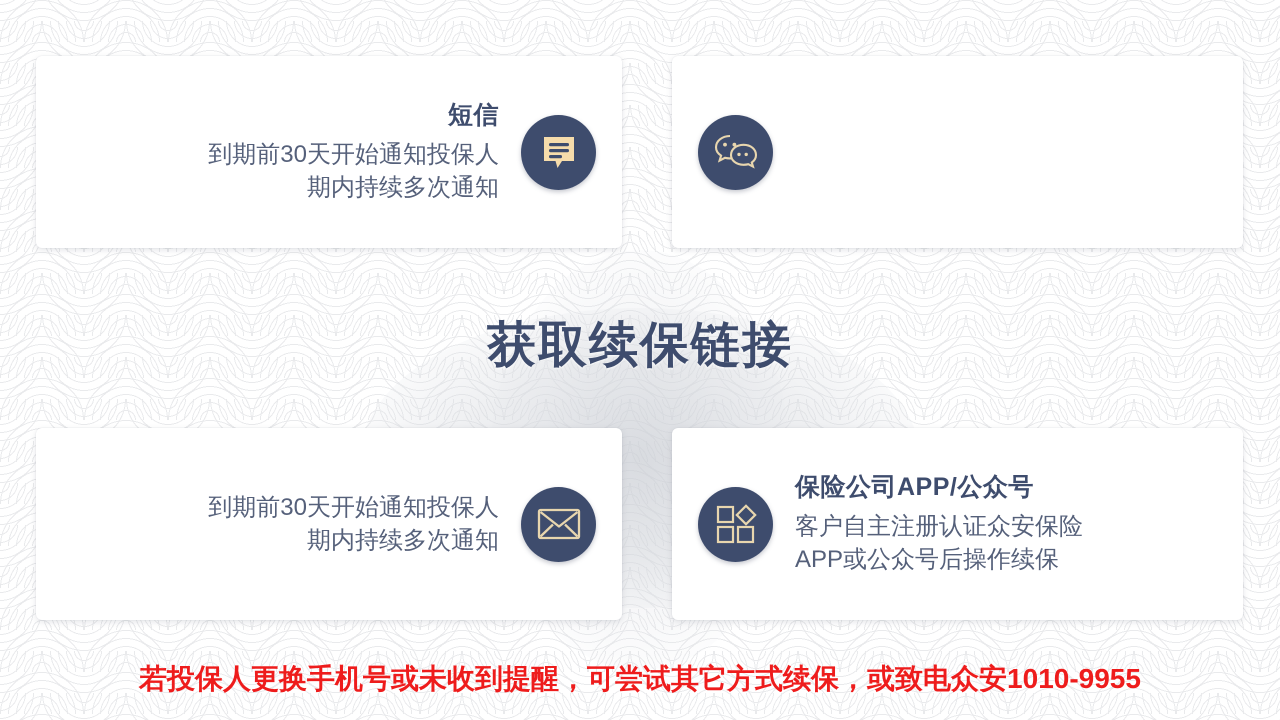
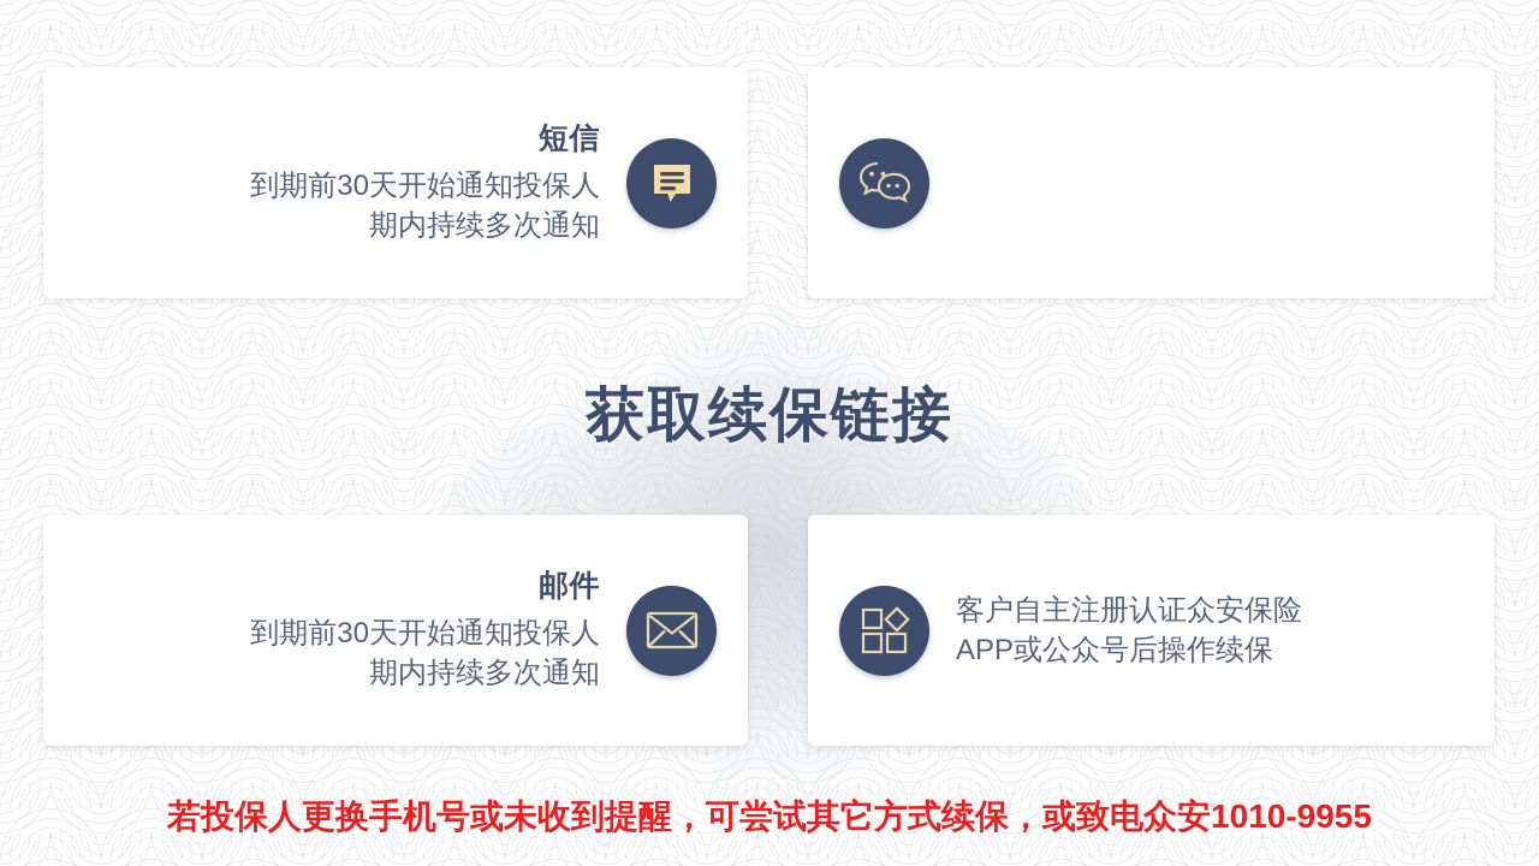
  短信
  到期前30天开始通知投保人
  期内持续多次通知
+ 邮件
  到期前30天开始通知投保人
  期内持续多次通知
- 保险公司APP/公众号
  客户自主注册认证众安保险
  APP或公众号后操作续保
  获取续保链接
  若投保人更换手机号或未收到提醒，可尝试其它方式续保，或致电众安1010-9955
